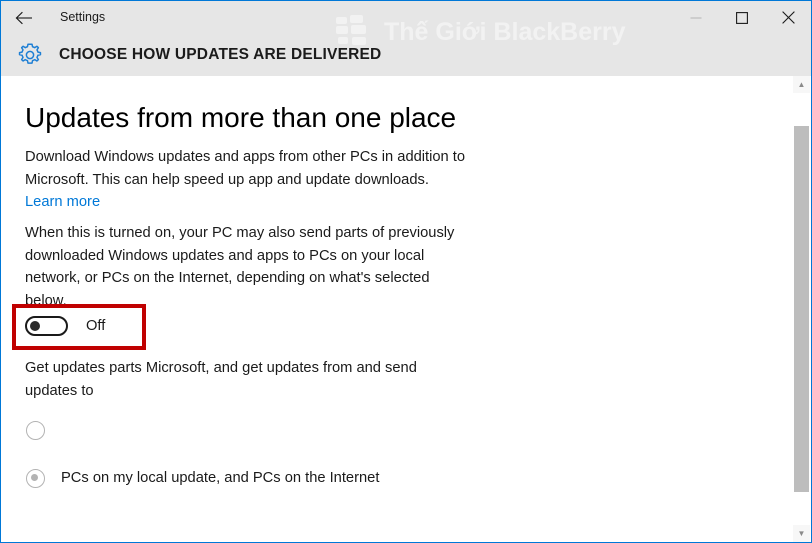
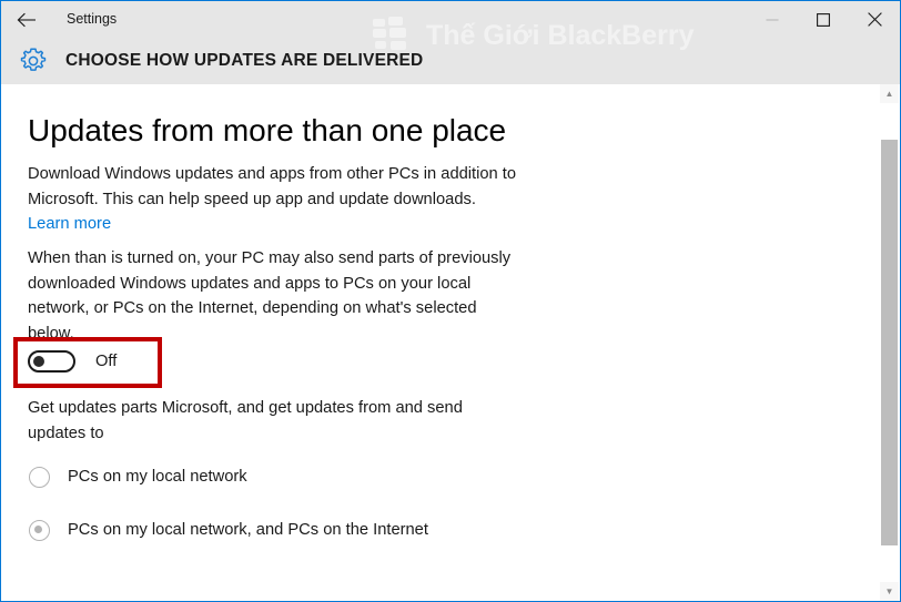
  Settings
  CHOOSE HOW UPDATES ARE DELIVERED
  Updates from more than one place
  Download Windows updates and apps from other PCs in addition to Microsoft. This can help speed up app and update downloads.
  Learn more
- When this is turned on, your PC may also send parts of previously downloaded Windows updates and apps to PCs on your local network, or PCs on the Internet, depending on what's selected below.
+ When than is turned on, your PC may also send parts of previously downloaded Windows updates and apps to PCs on your local network, or PCs on the Internet, depending on what's selected below.
  Off
  Get updates parts Microsoft, and get updates from and send updates to
+ PCs on my local network
- PCs on my local update, and PCs on the Internet
+ PCs on my local network, and PCs on the Internet
  ▲
  ▼
